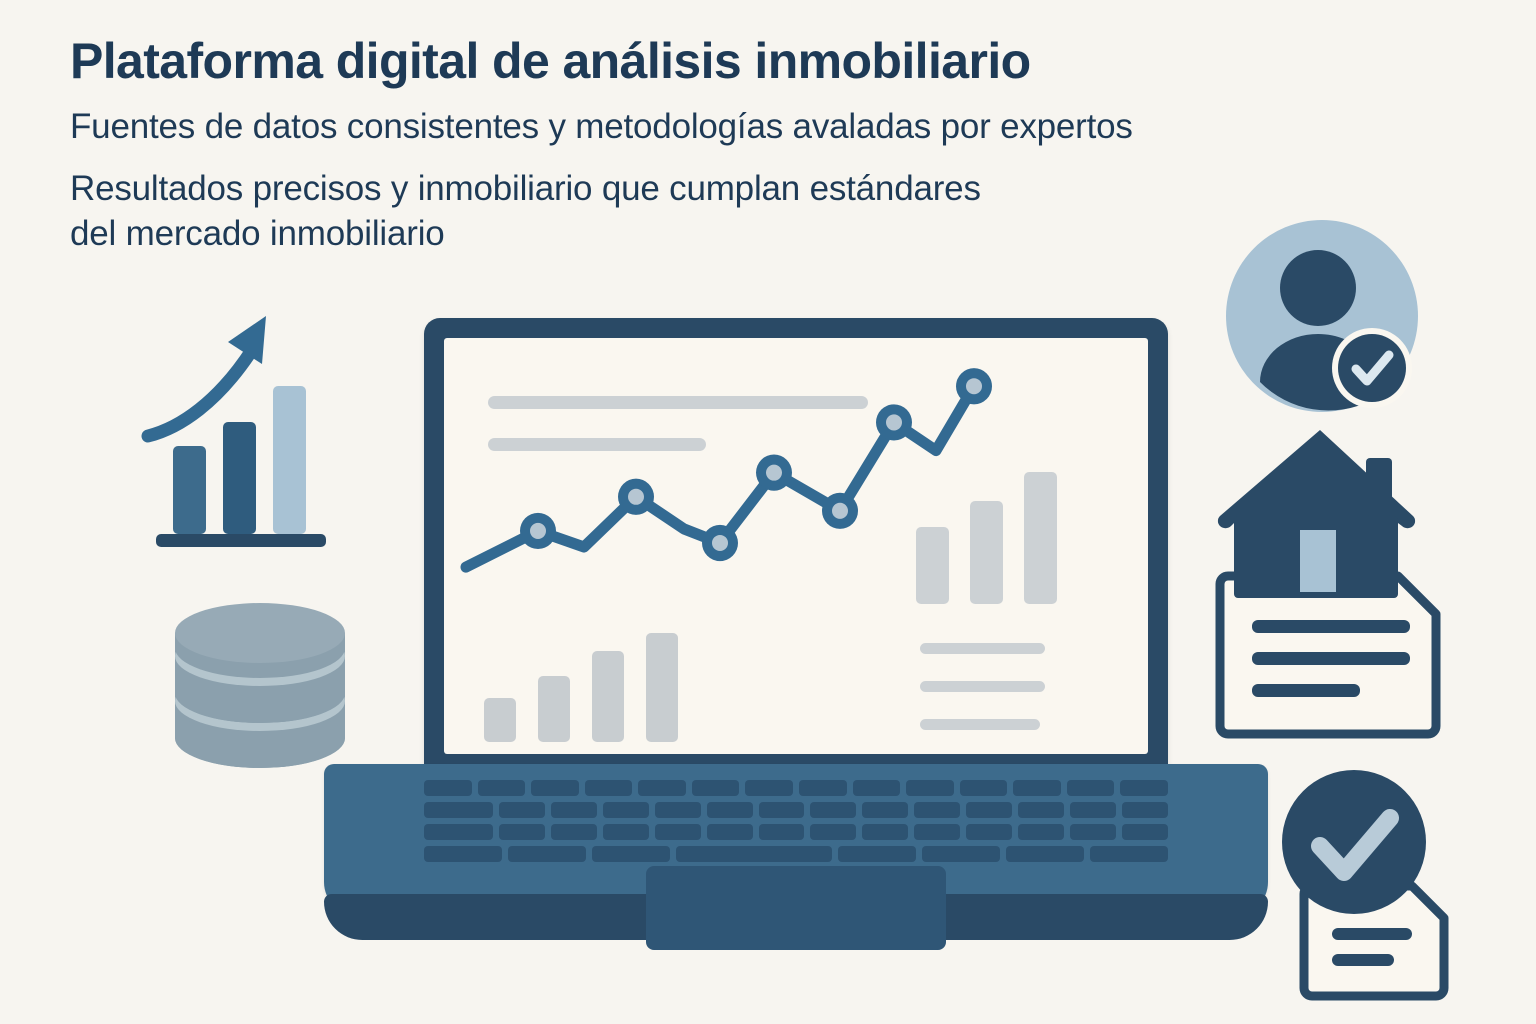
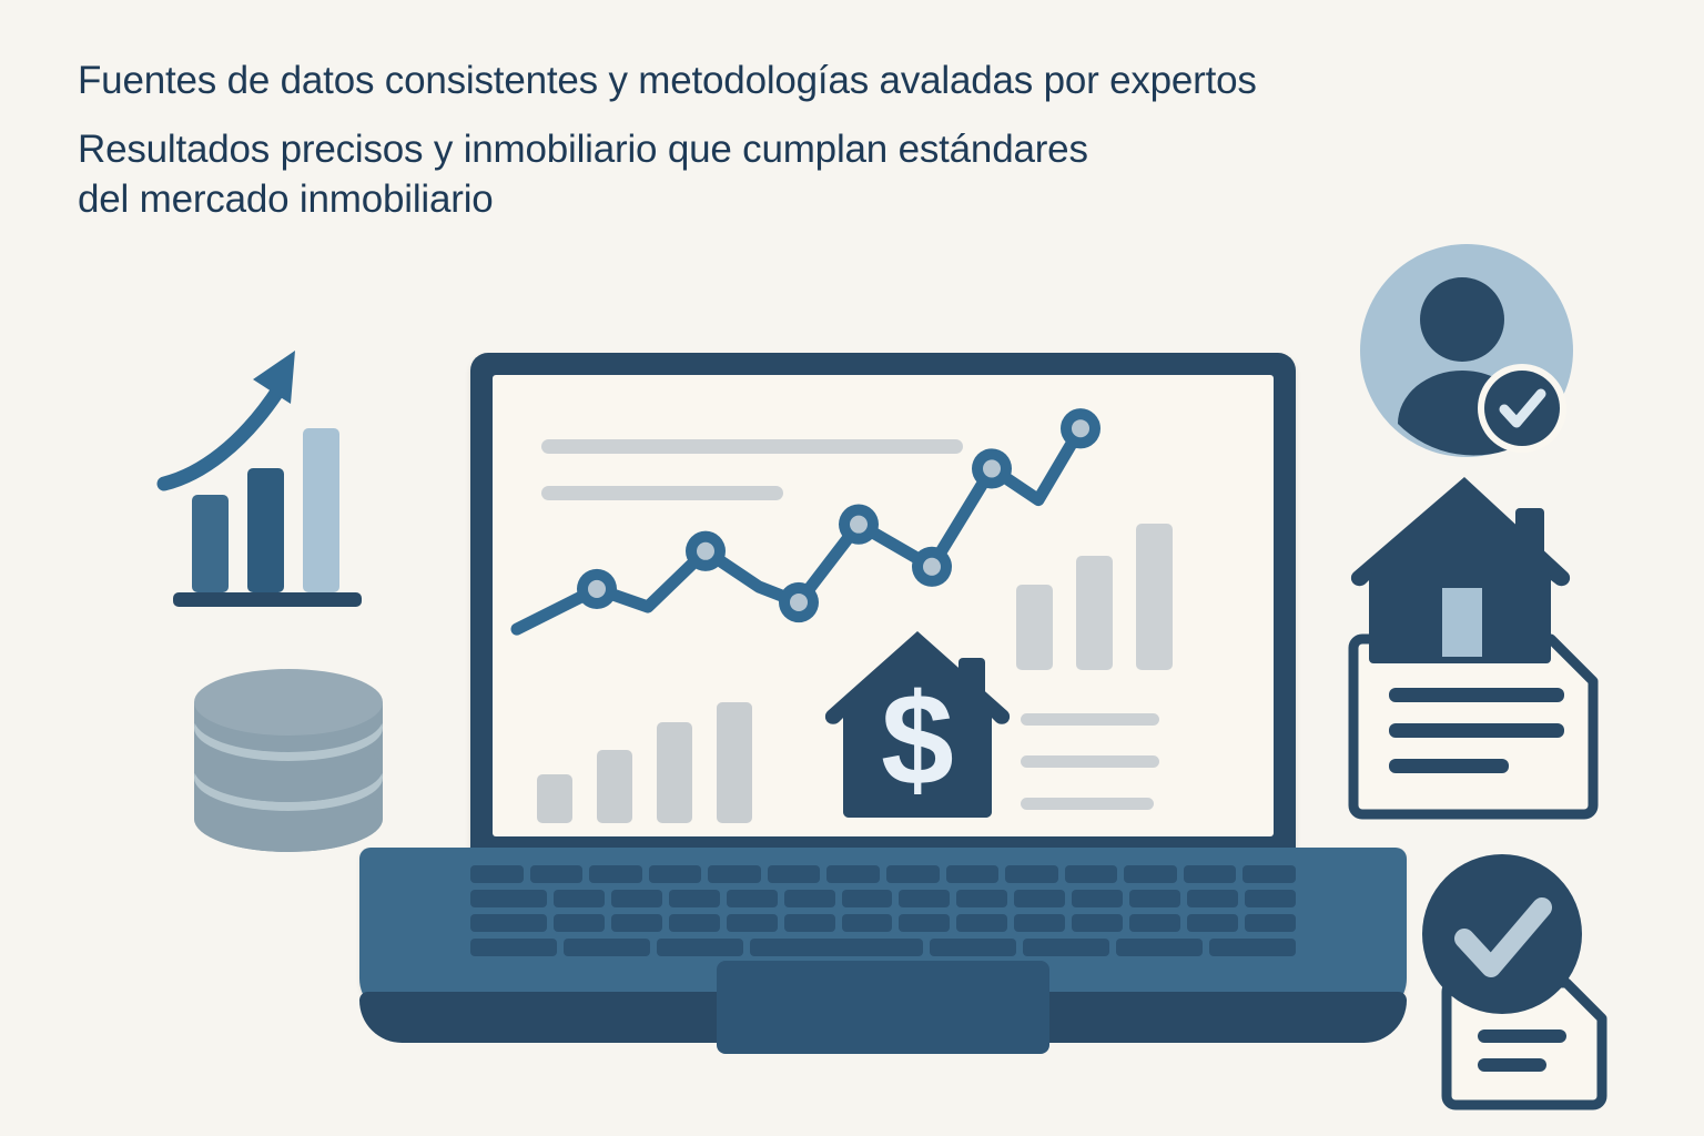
- Plataforma digital de análisis inmobiliario
  Fuentes de datos consistentes y metodologías avaladas por expertos
  Resultados precisos y inmobiliario que cumplan estándares
  del mercado inmobiliario
+ $
